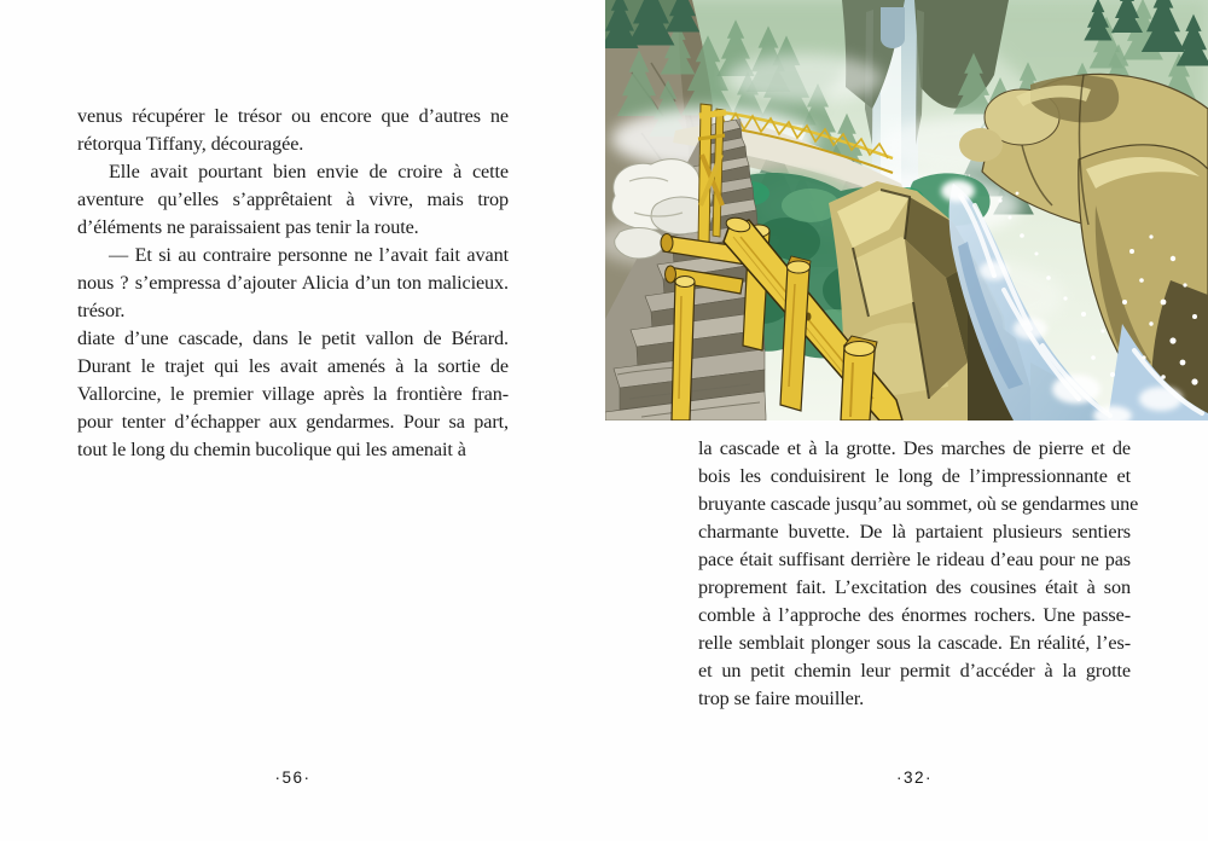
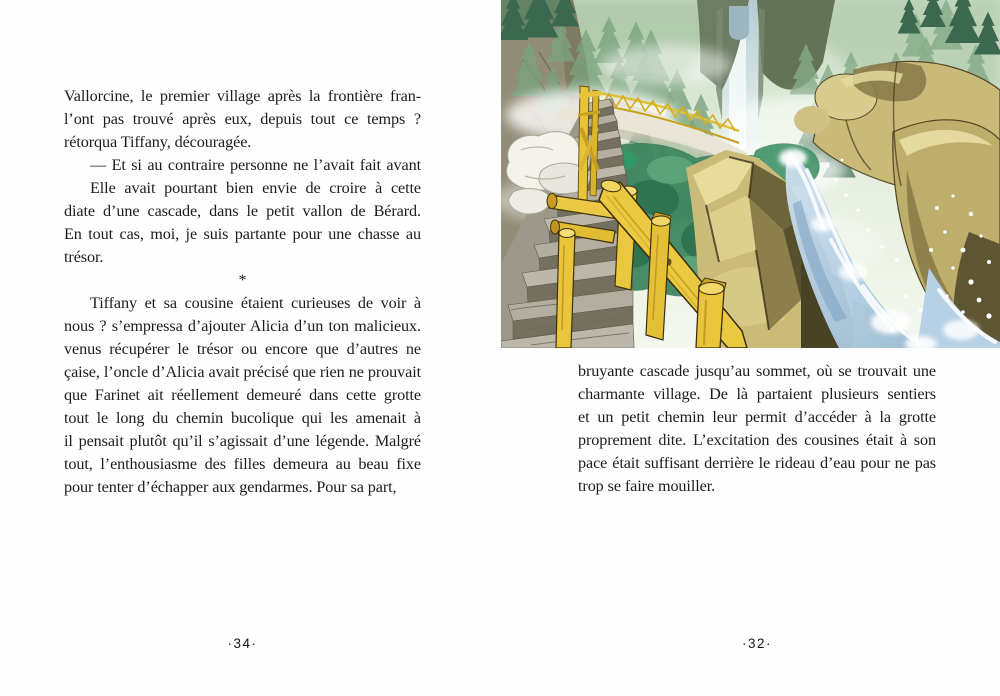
- venus récupérer le trésor ou encore que d’autres ne
+ Vallorcine, le premier village après la frontière fran-
+ l’ont pas trouvé après eux, depuis tout ce temps ?
  rétorqua Tiffany, découragée.
- Elle avait pourtant bien envie de croire à cette
+ — Et si au contraire personne ne l’avait fait avant
- aventure qu’elles s’apprêtaient à vivre, mais trop
- d’éléments ne paraissaient pas tenir la route.
- — Et si au contraire personne ne l’avait fait avant
+ Elle avait pourtant bien envie de croire à cette
- nous ? s’empressa d’ajouter Alicia d’un ton malicieux.
+ diate d’une cascade, dans le petit vallon de Bérard.
+ En tout cas, moi, je suis partante pour une chasse au
  trésor.
+ *
+ Tiffany et sa cousine étaient curieuses de voir à
- diate d’une cascade, dans le petit vallon de Bérard.
+ nous ? s’empressa d’ajouter Alicia d’un ton malicieux.
- Durant le trajet qui les avait amenés à la sortie de
- Vallorcine, le premier village après la frontière fran-
+ venus récupérer le trésor ou encore que d’autres ne
+ çaise, l’oncle d’Alicia avait précisé que rien ne prouvait
+ que Farinet ait réellement demeuré dans cette grotte
- pour tenter d’échapper aux gendarmes. Pour sa part,
+ tout le long du chemin bucolique qui les amenait à
+ il pensait plutôt qu’il s’agissait d’une légende. Malgré
+ tout, l’enthousiasme des filles demeura au beau fixe
- tout le long du chemin bucolique qui les amenait à
+ pour tenter d’échapper aux gendarmes. Pour sa part,
- ·56·
+ ·34·
- la cascade et à la grotte. Des marches de pierre et de
- bois les conduisirent le long de l’impressionnante et
- bruyante cascade jusqu’au sommet, où se gendarmes une
+ bruyante cascade jusqu’au sommet, où se trouvait une
- charmante buvette. De là partaient plusieurs sentiers
+ charmante village. De là partaient plusieurs sentiers
- pace était suffisant derrière le rideau d’eau pour ne pas
+ et un petit chemin leur permit d’accéder à la grotte
- proprement fait. L’excitation des cousines était à son
+ proprement dite. L’excitation des cousines était à son
- comble à l’approche des énormes rochers. Une passe-
- relle semblait plonger sous la cascade. En réalité, l’es-
- et un petit chemin leur permit d’accéder à la grotte
+ pace était suffisant derrière le rideau d’eau pour ne pas
  trop se faire mouiller.
  ·32·
